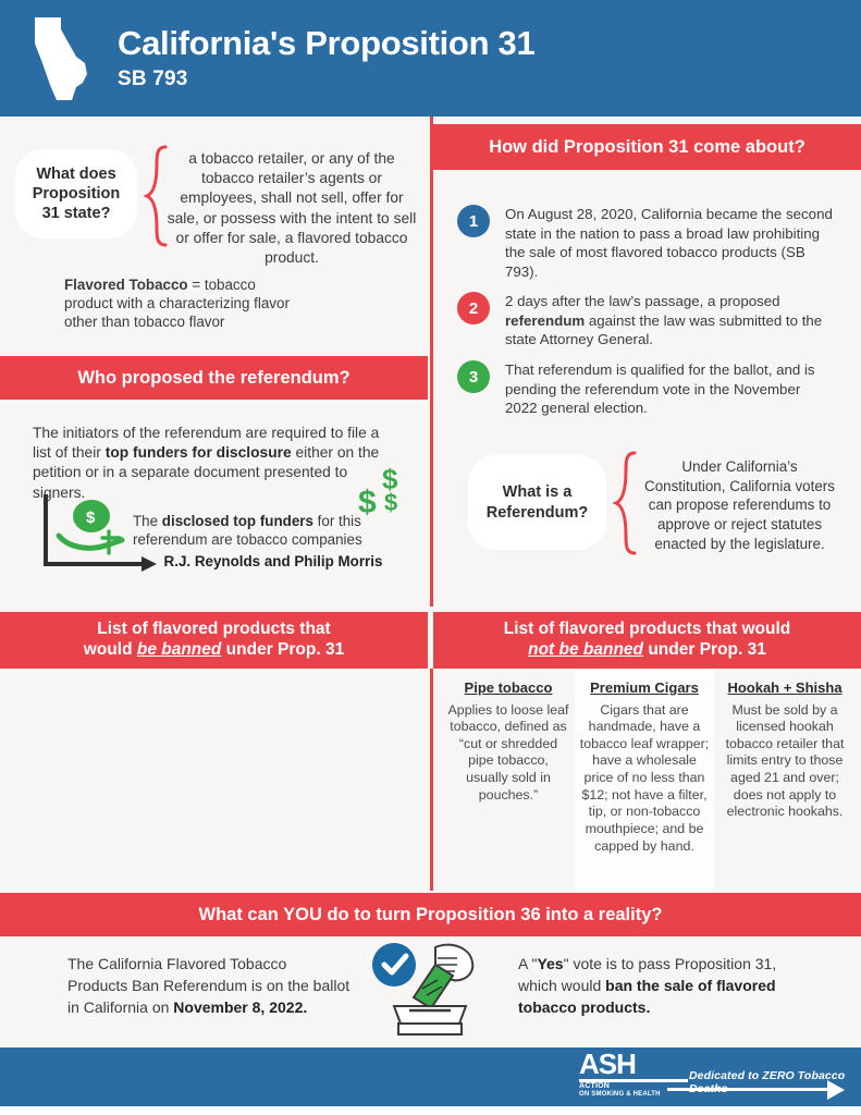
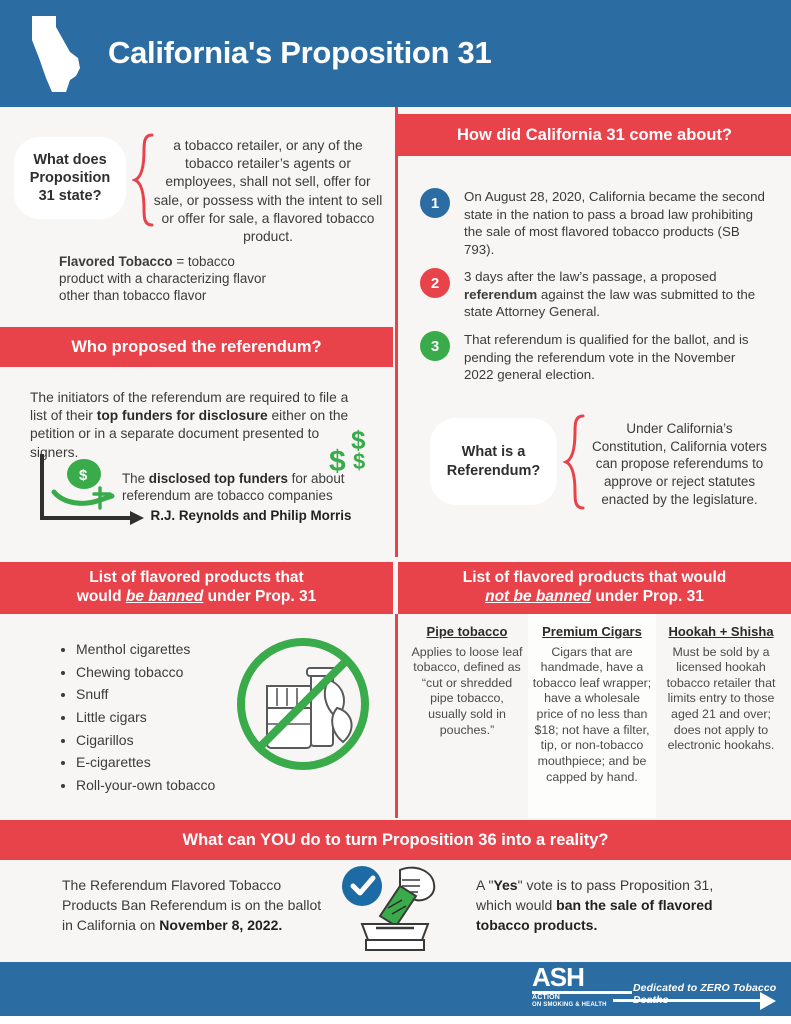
  California's Proposition 31
- SB 793
  What does
  Proposition
  31 state?
  a tobacco retailer, or any of the tobacco retailer’s agents or employees, shall not sell, offer for sale, or possess with the intent to sell or offer for sale, a flavored tobacco product.
  Flavored Tobacco = tobacco product with a characterizing flavor other than tobacco flavor
- How did Proposition 31 come about?
+ How did California 31 come about?
  1
  On August 28, 2020, California became the second state in the nation to pass a broad law prohibiting the sale of most flavored tobacco products (SB 793).
  2
- 2 days after the law’s passage, a proposed referendum against the law was submitted to the state Attorney General.
+ 3 days after the law’s passage, a proposed referendum against the law was submitted to the state Attorney General.
  3
  That referendum is qualified for the ballot, and is pending the referendum vote in the November 2022 general election.
  What is a
  Referendum?
  Under California’s Constitution, California voters can propose referendums to approve or reject statutes enacted by the legislature.
  Who proposed the referendum?
  The initiators of the referendum are required to file a list of their top funders for disclosure either on the petition or in a separate document presented to signers.
  $
  $
  $
  $
- The disclosed top funders for this referendum are tobacco companies
+ The disclosed top funders for about referendum are tobacco companies
  R.J. Reynolds and Philip Morris
  List of flavored products that
  would be banned under Prop. 31
  List of flavored products that would
  not be banned under Prop. 31
+ Menthol cigarettes
+ Chewing tobacco
+ Snuff
+ Little cigars
+ Cigarillos
+ E-cigarettes
+ Roll-your-own tobacco
  Pipe tobacco
  Applies to loose leaf tobacco, defined as “cut or shredded pipe tobacco, usually sold in pouches.”
  Premium Cigars
- Cigars that are handmade, have a tobacco leaf wrapper; have a wholesale price of no less than $12; not have a filter, tip, or non-tobacco mouthpiece; and be capped by hand.
+ Cigars that are handmade, have a tobacco leaf wrapper; have a wholesale price of no less than $18; not have a filter, tip, or non-tobacco mouthpiece; and be capped by hand.
  Hookah + Shisha
  Must be sold by a licensed hookah tobacco retailer that limits entry to those aged 21 and over; does not apply to electronic hookahs.
  What can YOU do to turn Proposition 36 into a reality?
- The California Flavored Tobacco Products Ban Referendum is on the ballot in California on November 8, 2022.
+ The Referendum Flavored Tobacco Products Ban Referendum is on the ballot in California on November 8, 2022.
  A "Yes" vote is to pass Proposition 31, which would ban the sale of flavored tobacco products.
  ASH
  Dedicated to ZERO Tobacco
